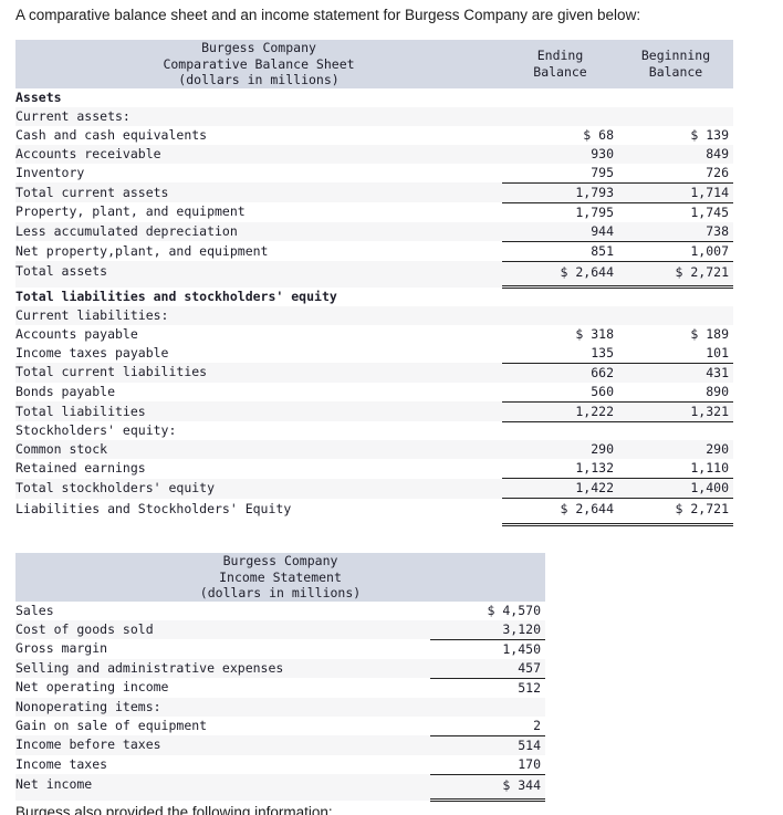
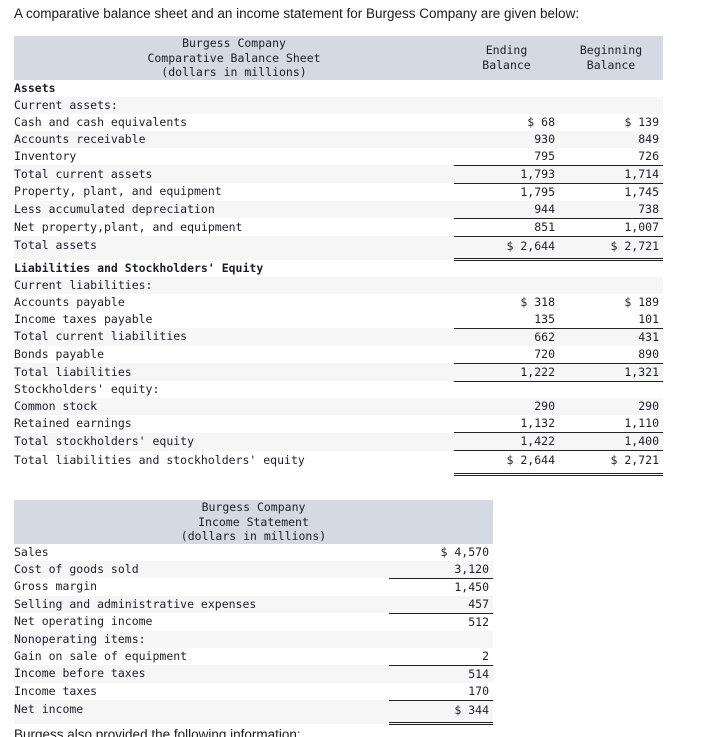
  A comparative balance sheet and an income statement for Burgess Company are given below:
  Burgess Company Comparative Balance Sheet (dollars in millions)	Ending Balance	Beginning Balance
  Assets
  Current assets:
  Cash and cash equivalents	$ 68	$ 139
  Accounts receivable	930	849
  Inventory	795	726
  Total current assets	1,793	1,714
  Property, plant, and equipment	1,795	1,745
  Less accumulated depreciation	944	738
  Net property,plant, and equipment	851	1,007
  Total assets	$ 2,644	$ 2,721
- Total liabilities and stockholders' equity
+ Liabilities and Stockholders' Equity
  Current liabilities:
  Accounts payable	$ 318	$ 189
  Income taxes payable	135	101
  Total current liabilities	662	431
- Bonds payable	560	890
+ Bonds payable	720	890
  Total liabilities	1,222	1,321
  Stockholders' equity:
  Common stock	290	290
  Retained earnings	1,132	1,110
  Total stockholders' equity	1,422	1,400
- Liabilities and Stockholders' Equity	$ 2,644	$ 2,721
+ Total liabilities and stockholders' equity	$ 2,644	$ 2,721
  Burgess Company Income Statement (dollars in millions)
  Sales	$ 4,570
  Cost of goods sold	3,120
  Gross margin	1,450
  Selling and administrative expenses	457
  Net operating income	512
  Nonoperating items:
  Gain on sale of equipment	2
  Income before taxes	514
  Income taxes	170
  Net income	$ 344
  Burgess also provided the following information:
